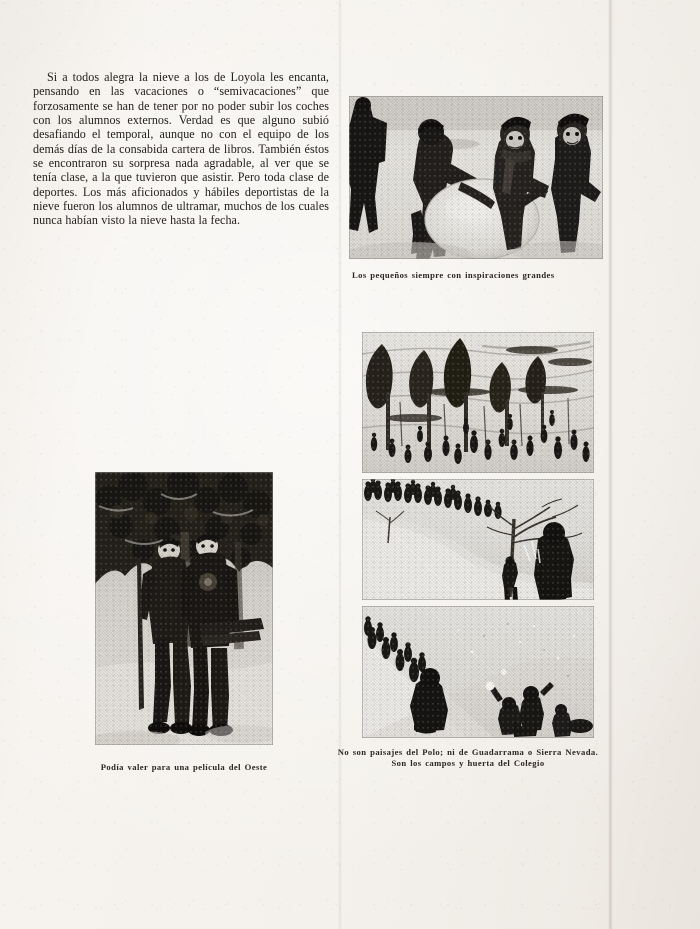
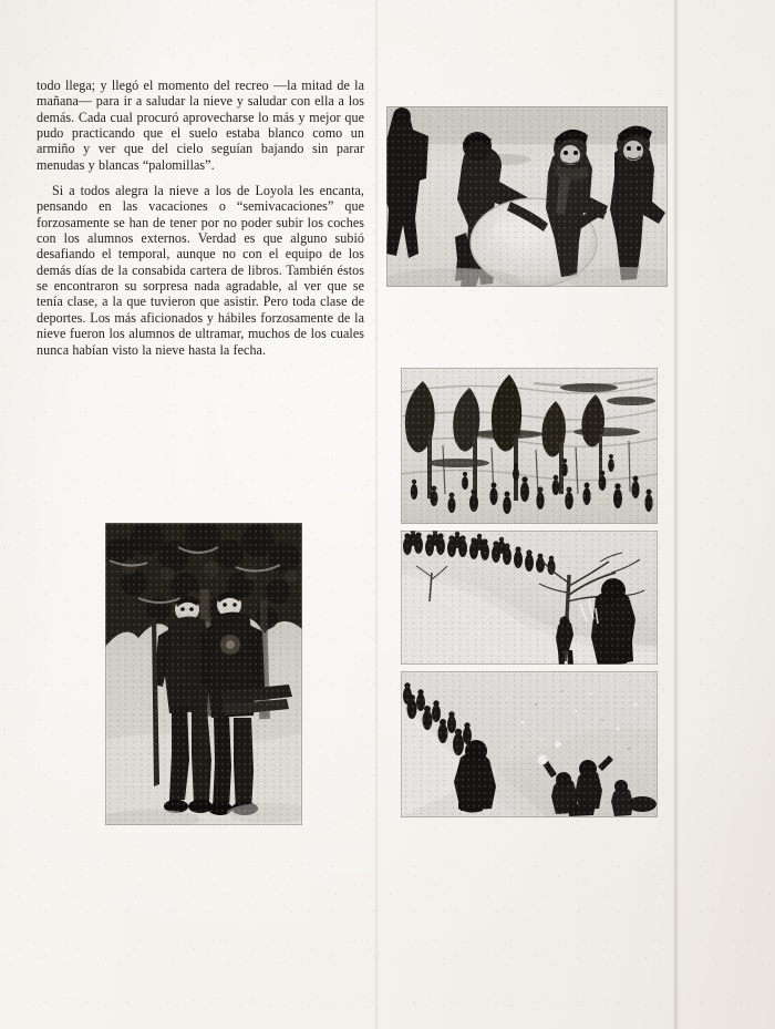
+ todo llega; y llegó el momento del recreo —la mitad de la mañana— para ir a saludar la nieve y saludar con ella a los demás. Cada cual procuró aprovecharse lo más y mejor que pudo practicando que el suelo estaba blanco como un armiño y ver que del cielo seguían bajando sin parar menudas y blancas “palomillas”.
- Si a todos alegra la nieve a los de Loyola les encanta, pensando en las vacaciones o “semivacaciones” que forzosamente se han de tener por no poder subir los coches con los alumnos externos. Verdad es que alguno subió desafiando el temporal, aunque no con el equipo de los demás días de la consabida cartera de libros. También éstos se encontraron su sorpresa nada agradable, al ver que se tenía clase, a la que tuvieron que asistir. Pero toda clase de deportes. Los más aficionados y hábiles deportistas de la nieve fueron los alumnos de ultramar, muchos de los cuales nunca habían visto la nieve hasta la fecha.
+ Si a todos alegra la nieve a los de Loyola les encanta, pensando en las vacaciones o “semivacaciones” que forzosamente se han de tener por no poder subir los coches con los alumnos externos. Verdad es que alguno subió desafiando el temporal, aunque no con el equipo de los demás días de la consabida cartera de libros. También éstos se encontraron su sorpresa nada agradable, al ver que se tenía clase, a la que tuvieron que asistir. Pero toda clase de deportes. Los más aficionados y hábiles forzosamente de la nieve fueron los alumnos de ultramar, muchos de los cuales nunca habían visto la nieve hasta la fecha.
- Los pequeños siempre con inspiraciones grandes
- Podía valer para una película del Oeste
- No son paisajes del Polo; ni de Guadarrama o Sierra Nevada. Son los campos y huerta del Colegio
